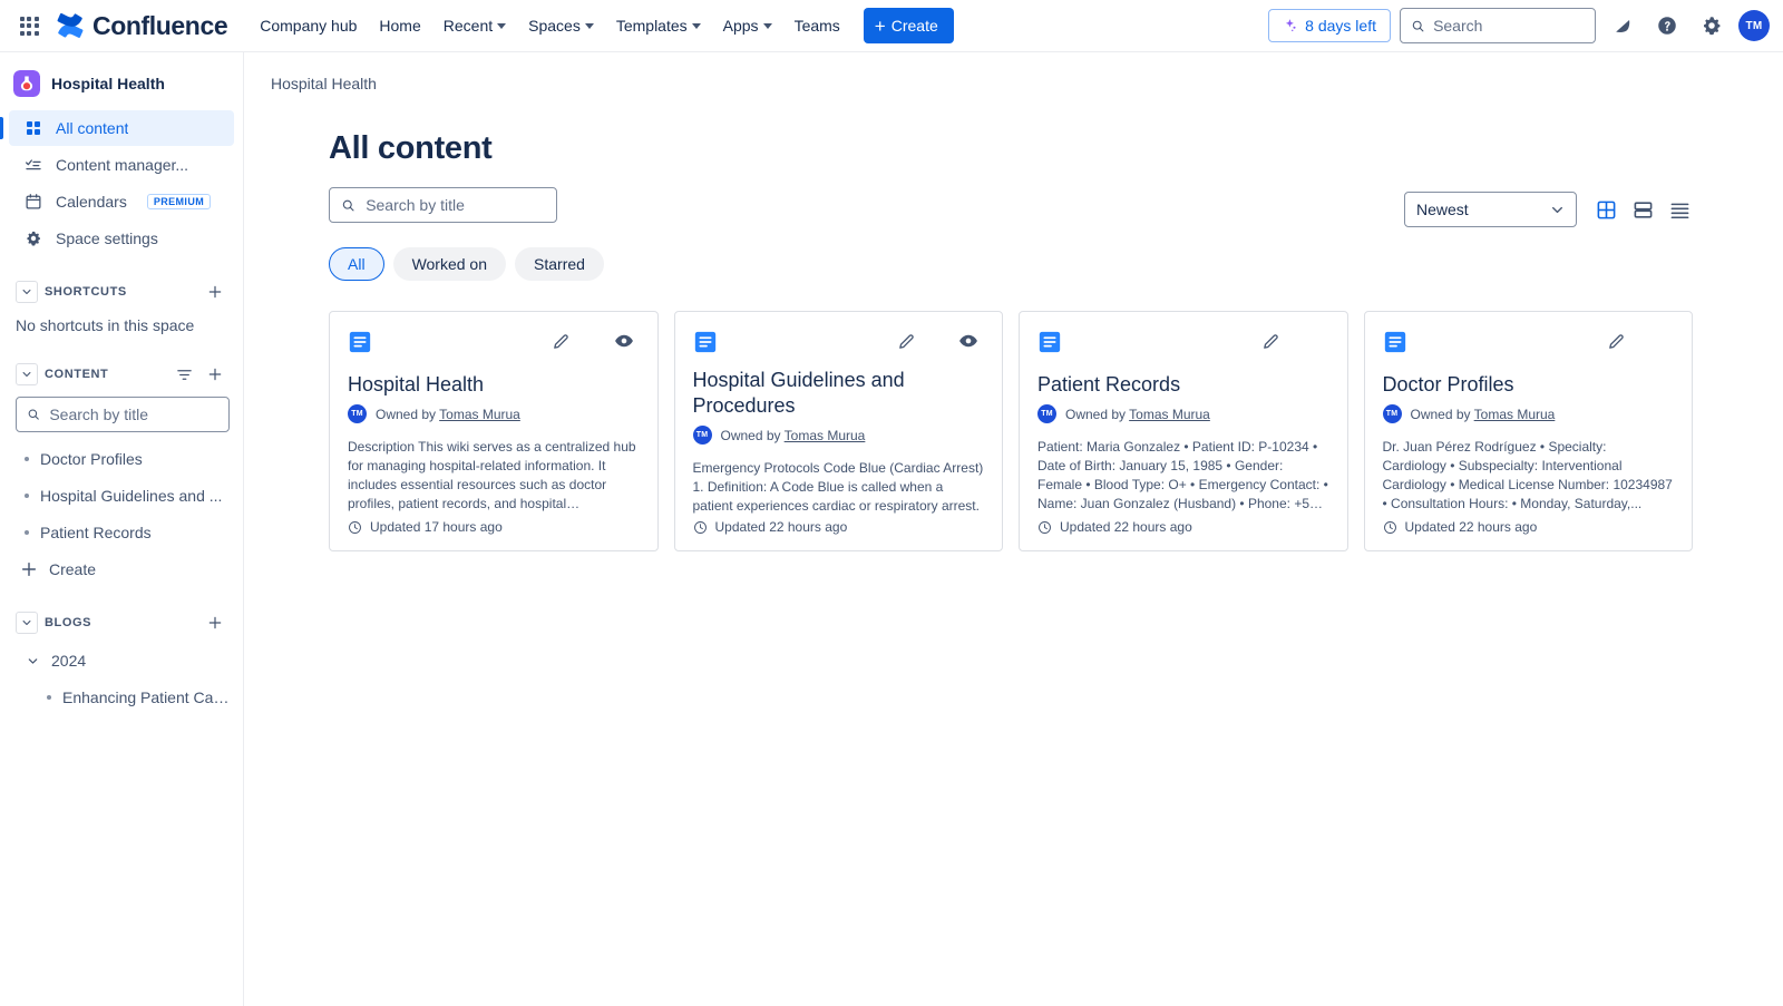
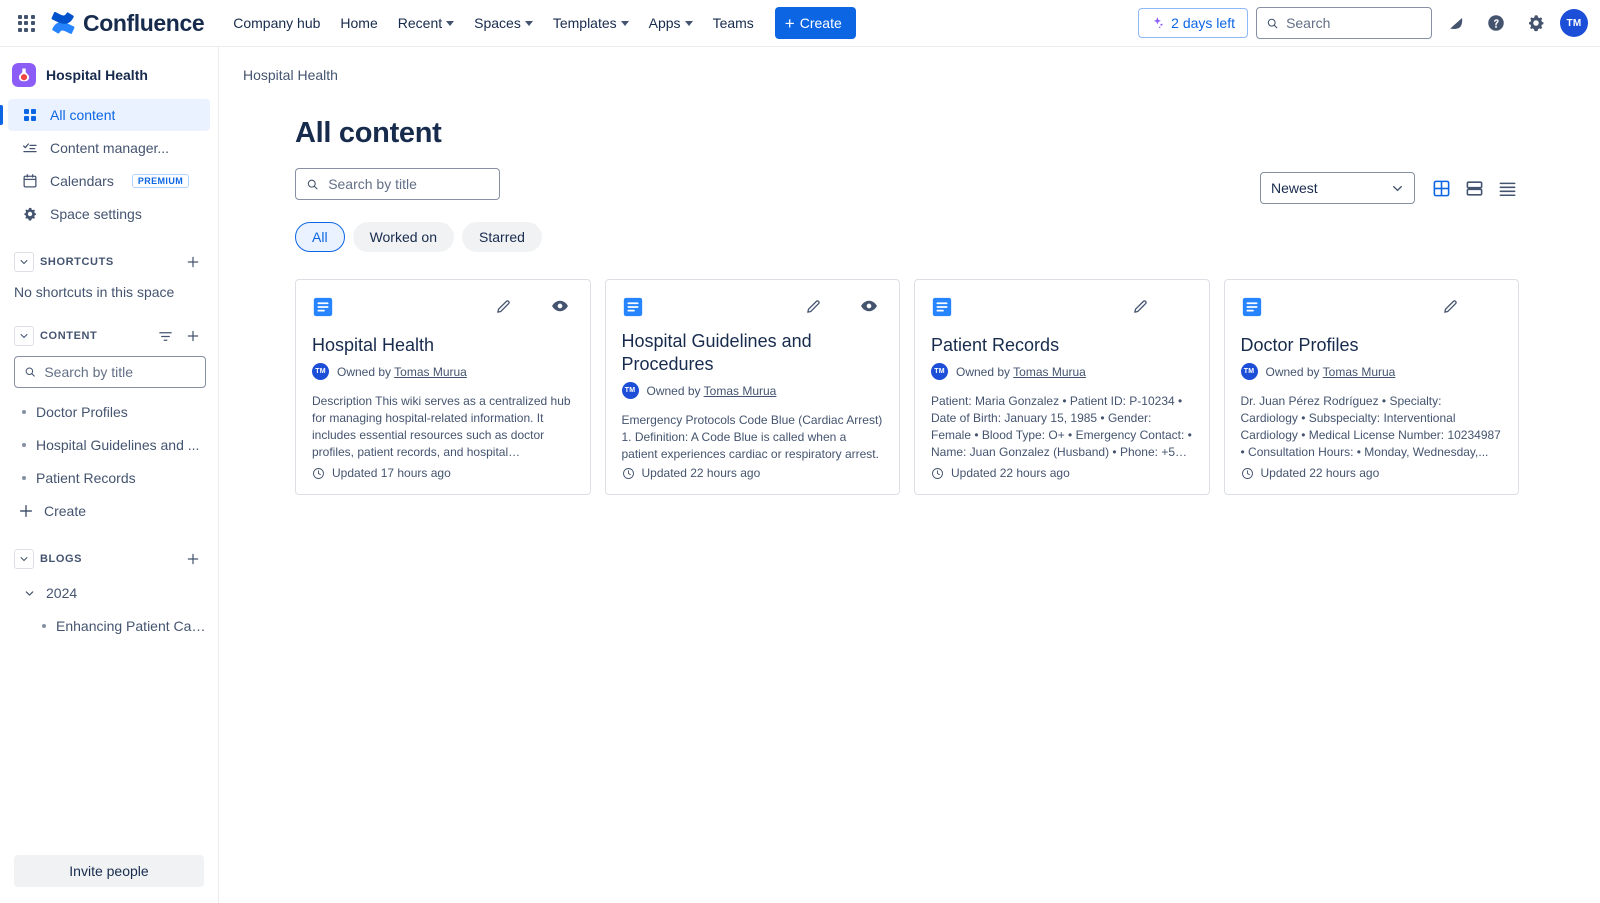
  Confluence
  Company hub
  Home
  Recent
  Spaces
  Templates
  Apps
  Teams
  +
  Create
- 8 days left
+ 2 days left
  Search
  TM
  Hospital Health
  All content
  Content manager...
  Calendars
  PREMIUM
  Space settings
  SHORTCUTS
  No shortcuts in this space
  CONTENT
  Search by title
  Doctor Profiles
  Hospital Guidelines and ...
  Patient Records
  Create
  BLOGS
  2024
  Enhancing Patient Care .
+ Invite people
  Hospital Health
  All content
  Search by title
  All
  Worked on
  Starred
  Newest
  Hospital Health
  Owned by Tomas Murua
  Description This wiki serves as a centralized hub for managing hospital-related information. It includes essential resources such as doctor profiles, patient records, and hospital
  Updated 17 hours ago
  Hospital Guidelines and Procedures
  Owned by Tomas Murua
  Emergency Protocols Code Blue (Cardiac Arrest) 1. Definition: A Code Blue is called when a patient experiences cardiac or respiratory arrest.
  Updated 22 hours ago
  Patient Records
  Owned by Tomas Murua
  Patient: Maria Gonzalez • Patient ID: P-10234 • Date of Birth: January 15, 1985 • Gender: Female • Blood Type: O+ • Emergency Contact: • Name: Juan Gonzalez (Husband) • Phone: +56 9
  Updated 22 hours ago
  Doctor Profiles
  Owned by Tomas Murua
- Dr. Juan Pérez Rodríguez • Specialty: Cardiology • Subspecialty: Interventional Cardiology • Medical License Number: 10234987 • Consultation Hours: • Monday, Saturday,...
+ Dr. Juan Pérez Rodríguez • Specialty: Cardiology • Subspecialty: Interventional Cardiology • Medical License Number: 10234987 • Consultation Hours: • Monday, Wednesday,...
  Updated 22 hours ago
